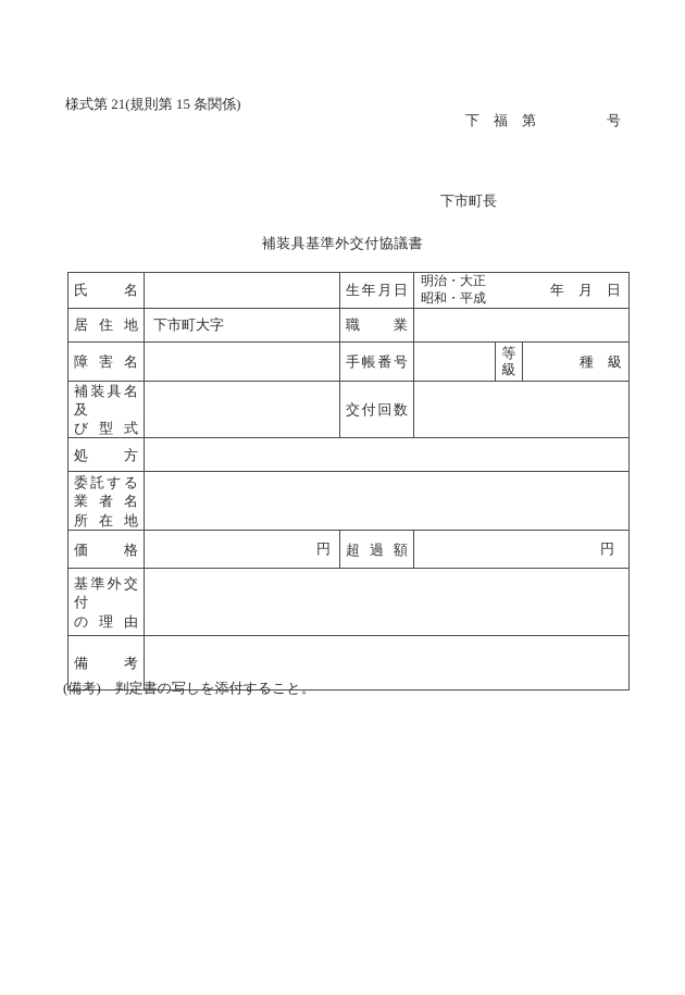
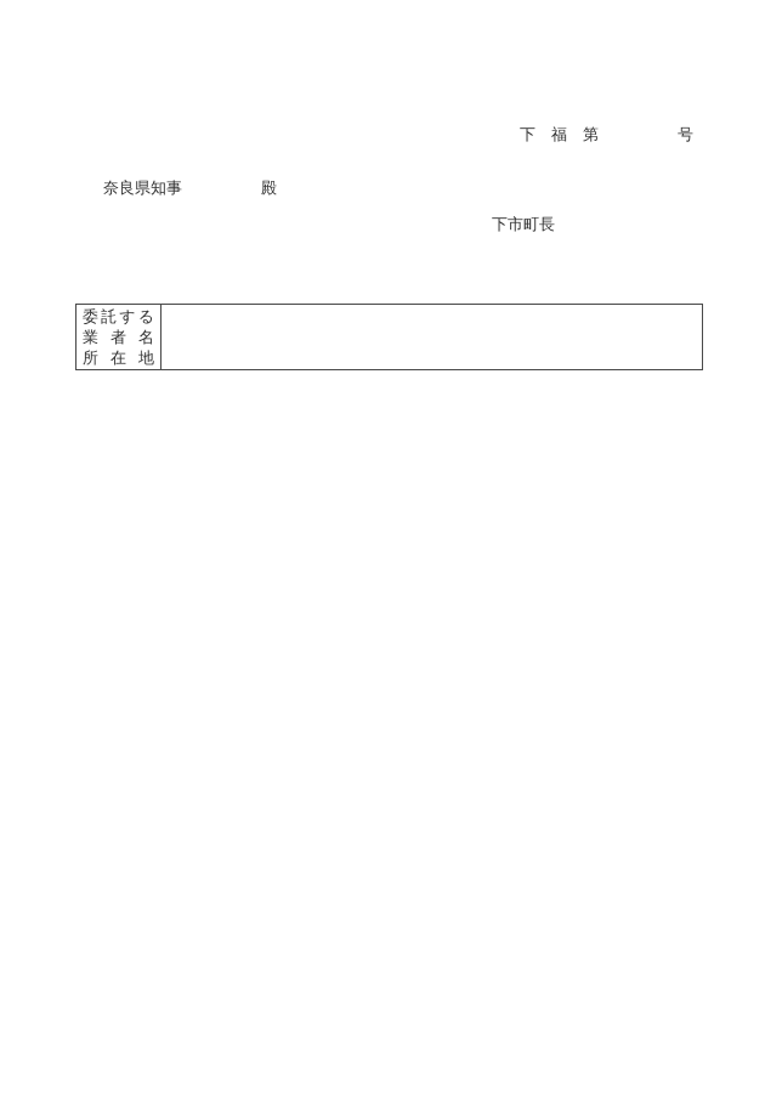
- 様式第 21(規則第 15 条関係)
  下 福 第 号
+ 奈良県知事 殿
  下市町長
- 補装具基準外交付協議書
- 氏名		生年月日	明治・大正 昭和・平成 年 月 日
- 居住地	下市町大字	職業
- 障害名		手帳番号		等 級	種 級
- 補装具名及 び型式		交付回数
- 処方
  委託する 業者名 所在地
- 価格	円	超過額	円
- 基準外交付 の理由
- 備考
- (備考) 判定書の写しを添付すること。
